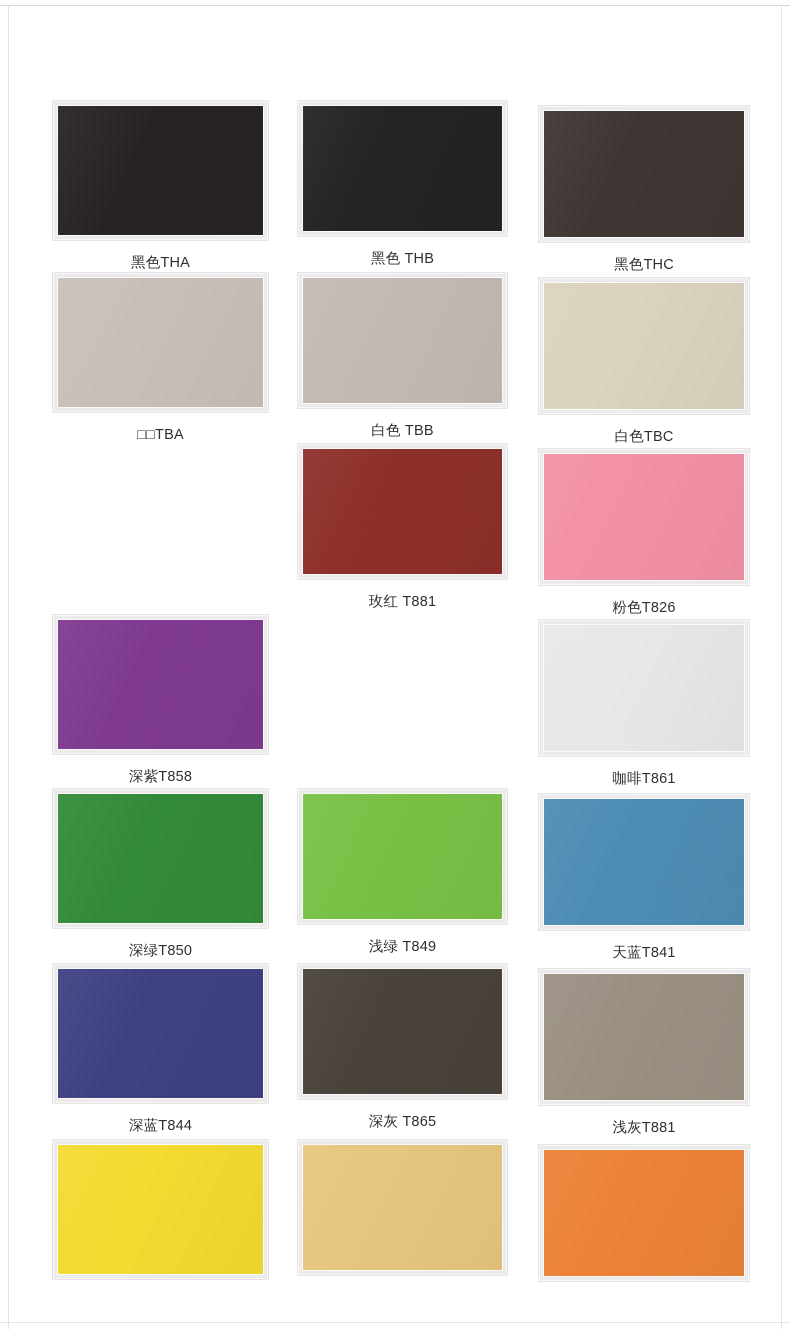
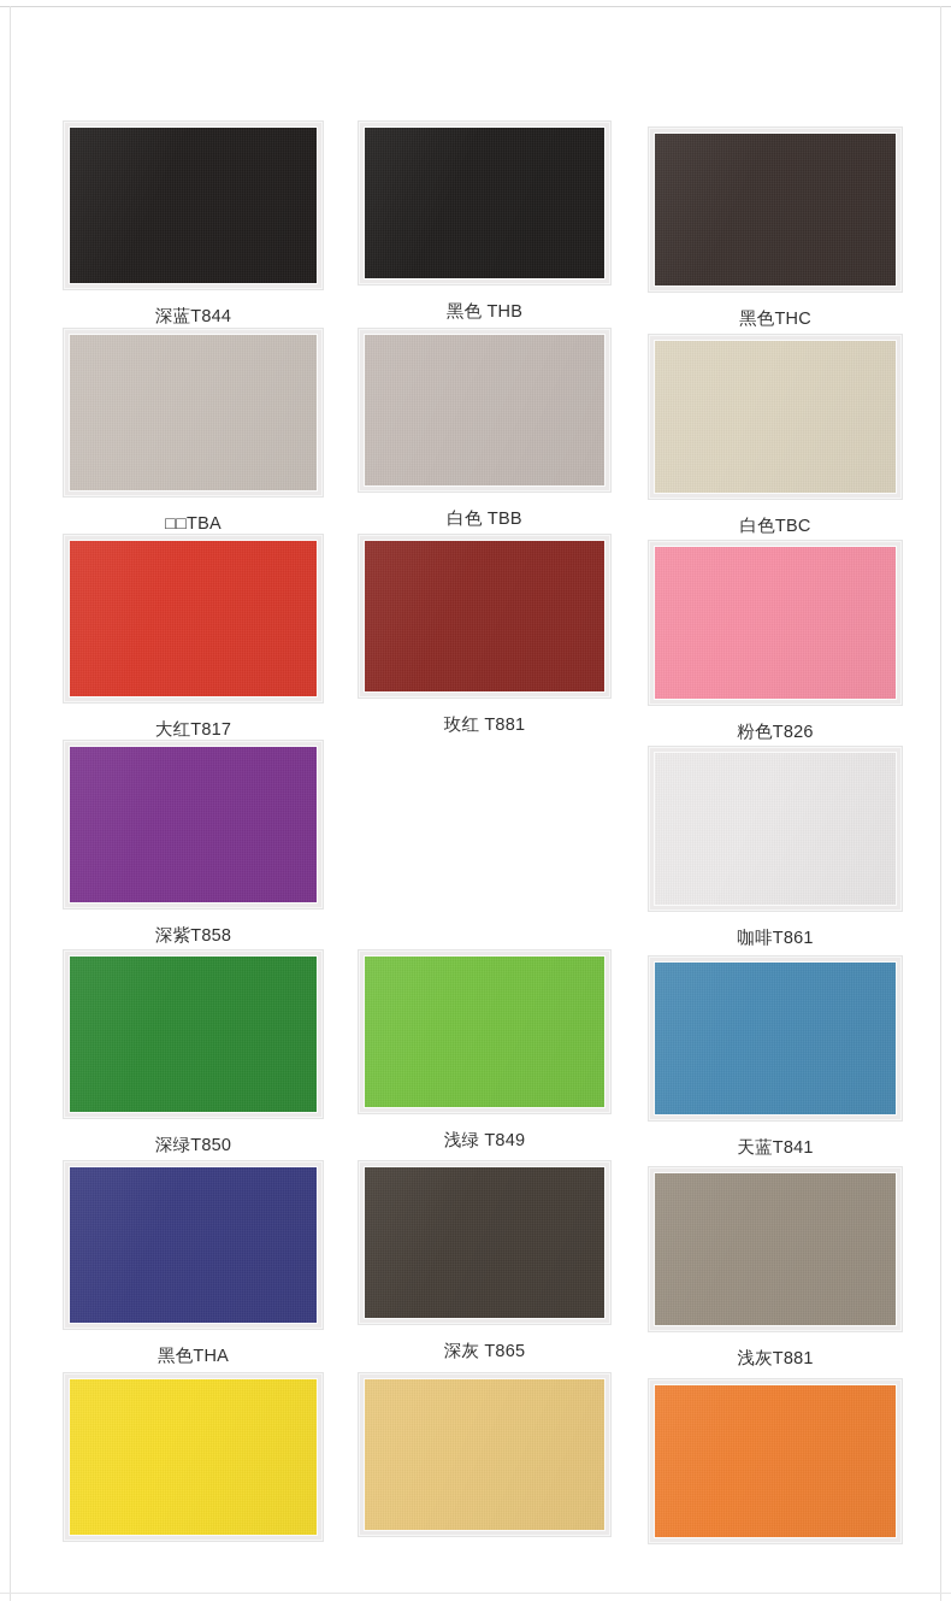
- 黑色THA
+ 深蓝T844
  黑色 THB
  黑色THC
  □□TBA
  白色 TBB
  白色TBC
+ 大红T817
  玫红 T881
  粉色T826
  深紫T858
  咖啡T861
  深绿T850
  浅绿 T849
  天蓝T841
- 深蓝T844
+ 黑色THA
  深灰 T865
  浅灰T881
